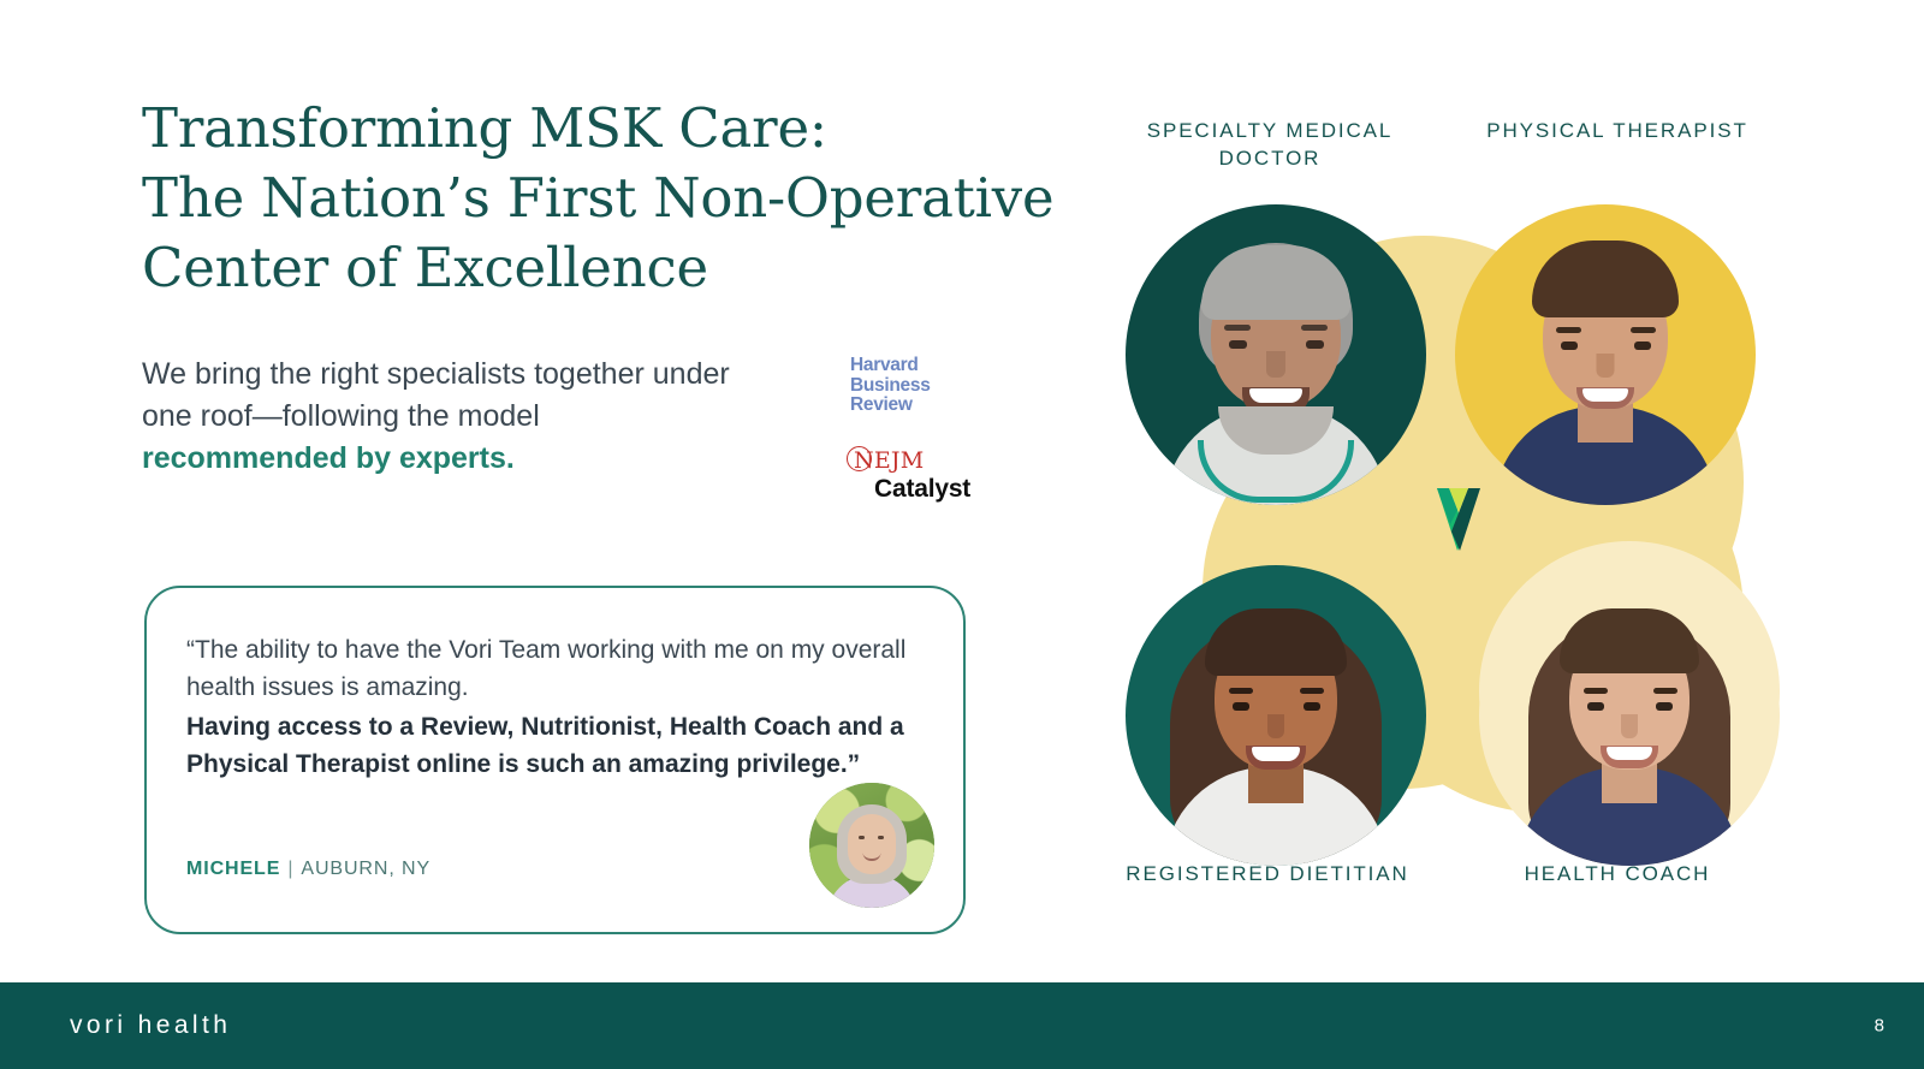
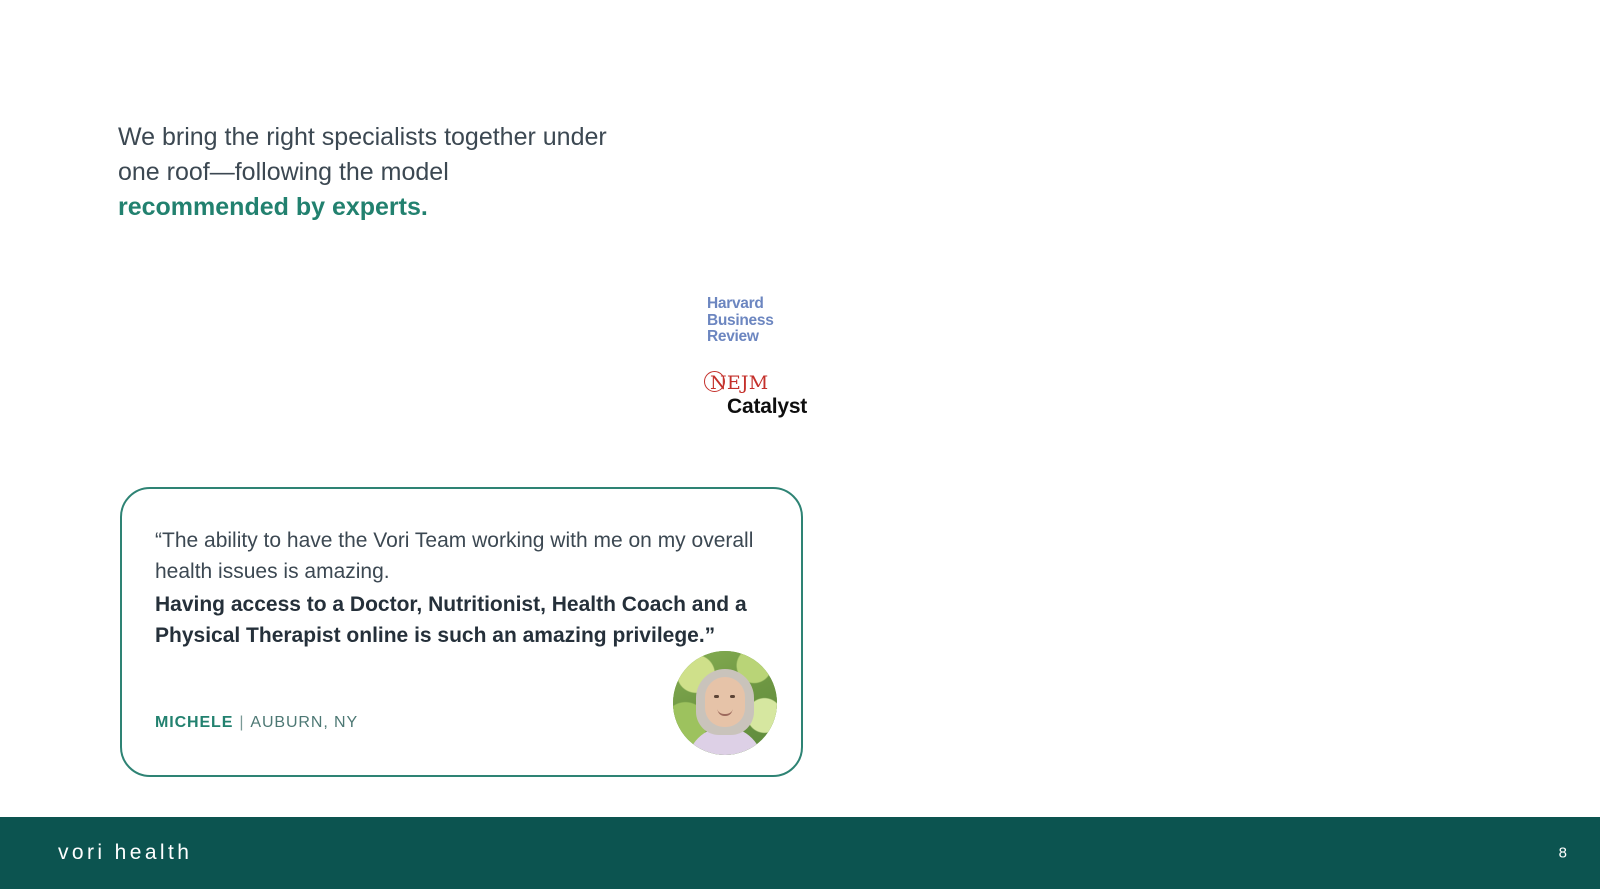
- Transforming MSK Care:
- The Nation’s First Non-Operative
- Center of Excellence
  We bring the right specialists together under one roof—following the model
  recommended by experts.
  Harvard
  Business
  Review
  NEJM
  Catalyst
  “The ability to have the Vori Team working with me on my overall health issues is amazing.
- Having access to a Review, Nutritionist, Health Coach and a Physical Therapist online is such an amazing privilege.”
+ Having access to a Doctor, Nutritionist, Health Coach and a Physical Therapist online is such an amazing privilege.”
  MICHELE | AUBURN, NY
- SPECIALTY MEDICAL DOCTOR
- PHYSICAL THERAPIST
- REGISTERED DIETITIAN
- HEALTH COACH
  vori health
  8
